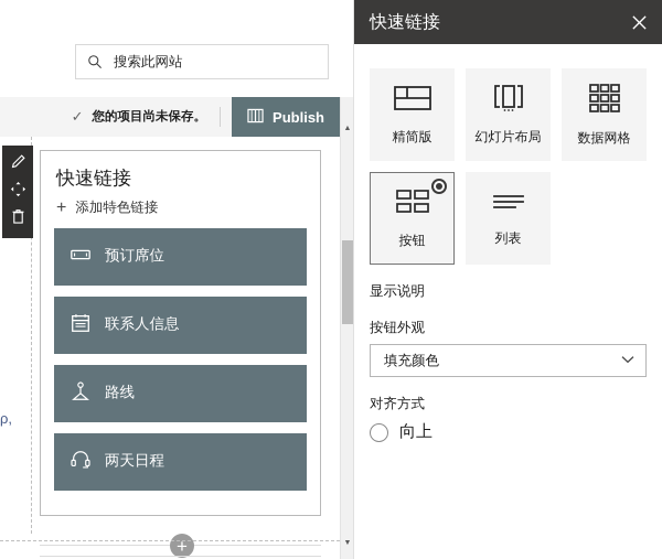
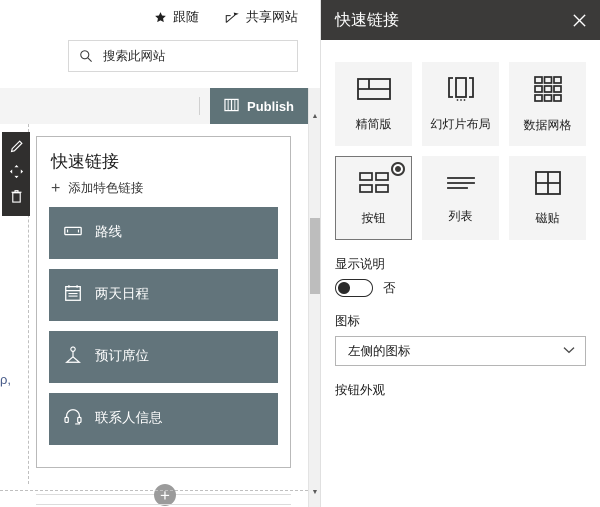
+ 跟随
+ 共享网站
  搜索此网站
- ✓
- 您的项目尚未保存。
  Publish
  快速链接
  +
  添加特色链接
- 预订席位
+ 路线
- 联系人信息
+ 两天日程
- 路线
+ 预订席位
- 两天日程
+ 联系人信息
  +
  ρ,
  快速链接
  精简版
  幻灯片布局
  数据网格
  按钮
  列表
+ 磁贴
  显示说明
+ 否
+ 图标
+ 左侧的图标
  按钮外观
- 填充颜色
- 对齐方式
- 向上
